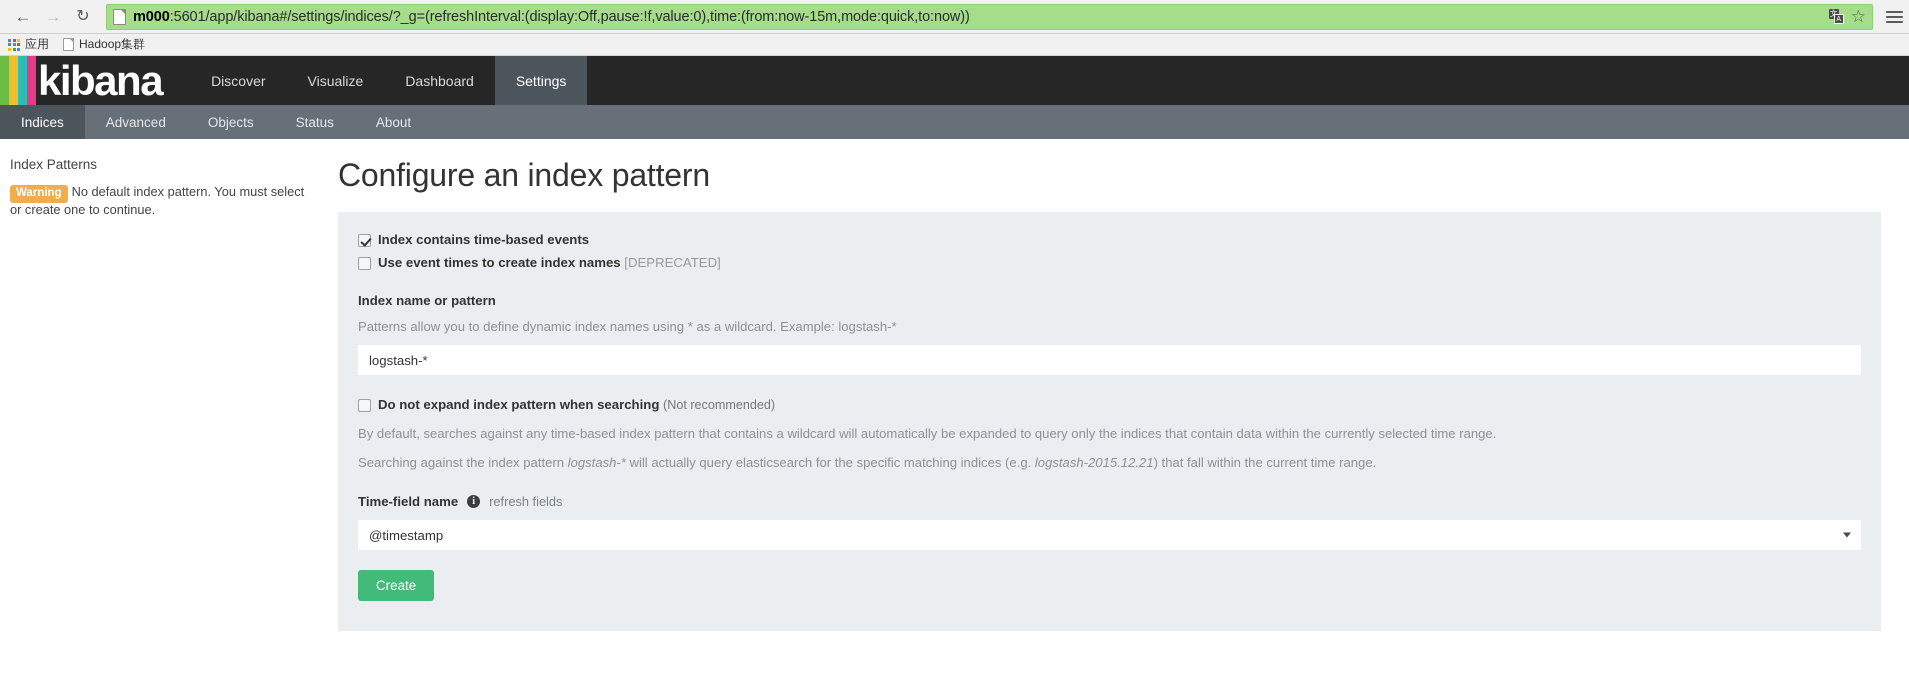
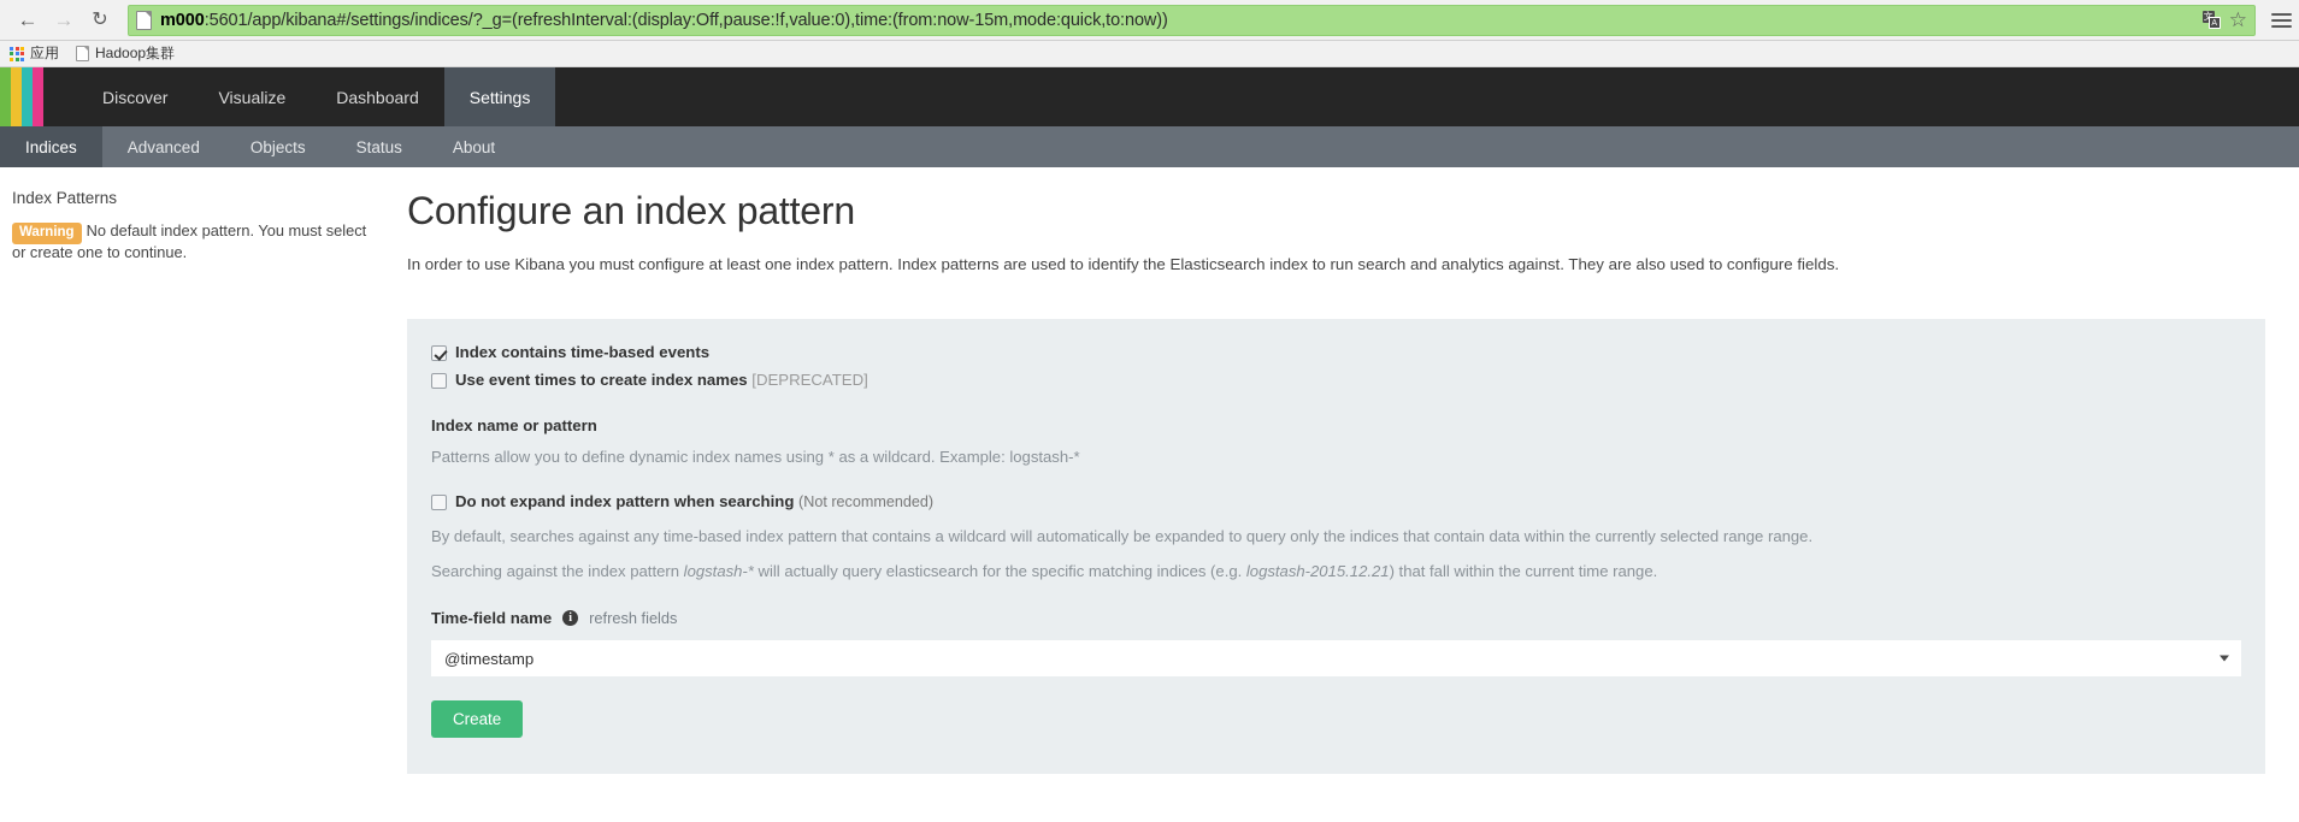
  ←
  →
  ↻
  m000:5601/app/kibana#/settings/indices/?_g=(refreshInterval:(display:Off,pause:!f,value:0),time:(from:now-15m,mode:quick,to:now))
  ☆
  应用
  Hadoop集群
- kibana
  Discover
  Visualize
  Dashboard
  Settings
  Indices
  Advanced
  Objects
  Status
  About
  Index Patterns
  Warning No default index pattern. You must select or create one to continue.
  Configure an index pattern
+ In order to use Kibana you must configure at least one index pattern. Index patterns are used to identify the Elasticsearch index to run search and analytics against. They are also used to configure fields.
  Index contains time-based events
  Use event times to create index names [DEPRECATED]
  Index name or pattern
  Patterns allow you to define dynamic index names using * as a wildcard. Example: logstash-*
- logstash-*
  Do not expand index pattern when searching (Not recommended)
- By default, searches against any time-based index pattern that contains a wildcard will automatically be expanded to query only the indices that contain data within the currently selected time range.
+ By default, searches against any time-based index pattern that contains a wildcard will automatically be expanded to query only the indices that contain data within the currently selected range range.
  Searching against the index pattern logstash-* will actually query elasticsearch for the specific matching indices (e.g. logstash-2015.12.21) that fall within the current time range.
  Time-field name
  i
  refresh fields
  @timestamp
  Create
